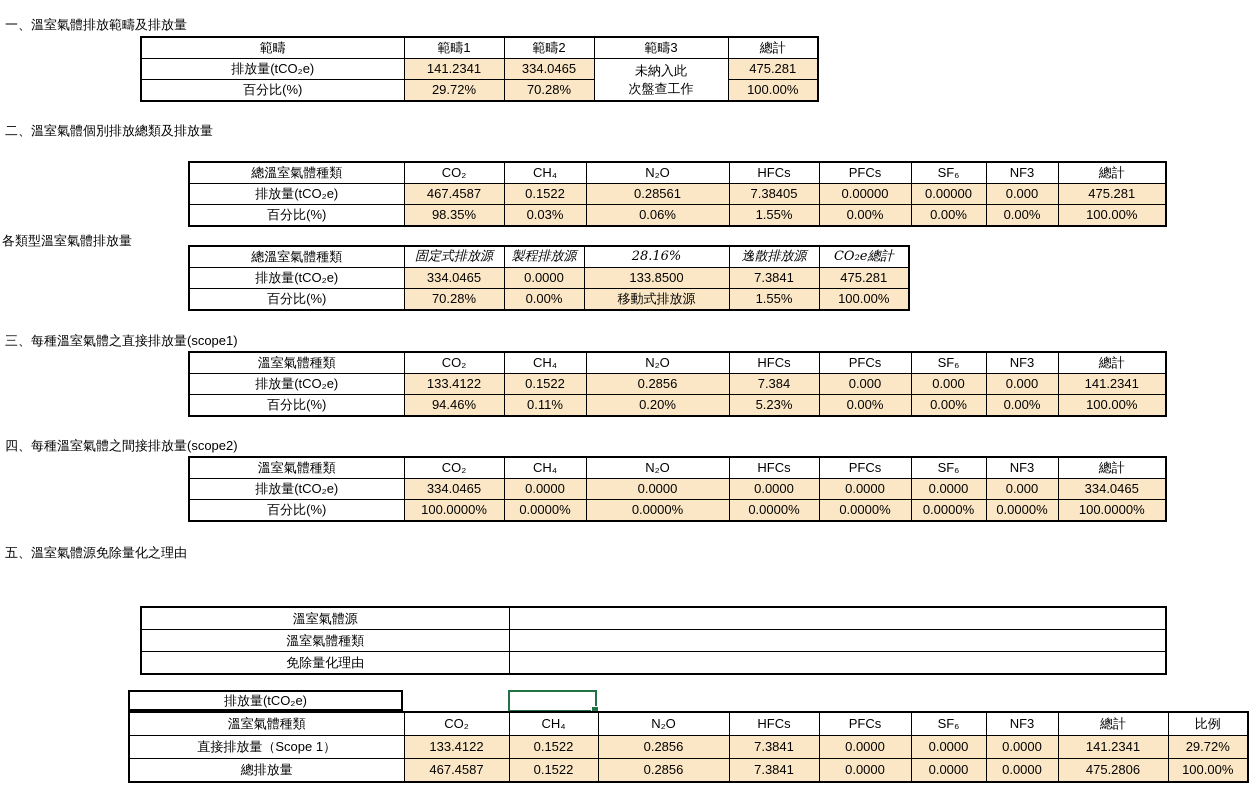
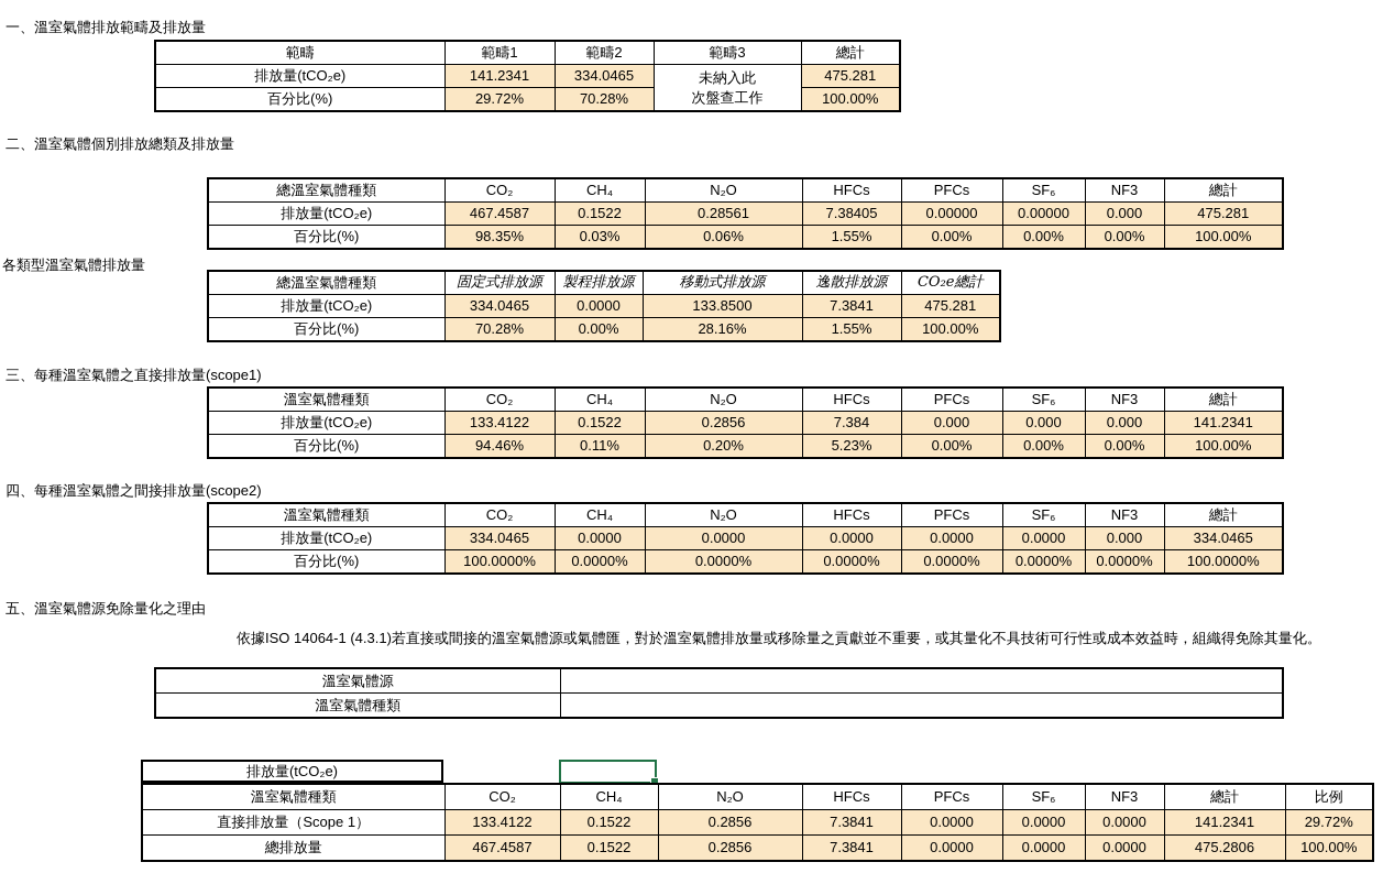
  一、溫室氣體排放範疇及排放量
  二、溫室氣體個別排放總類及排放量
  各類型溫室氣體排放量
  三、每種溫室氣體之直接排放量(scope1)
  四、每種溫室氣體之間接排放量(scope2)
  五、溫室氣體源免除量化之理由
+ 依據ISO 14064-1 (4.3.1)若直接或間接的溫室氣體源或氣體匯，對於溫室氣體排放量或移除量之貢獻並不重要，或其量化不具技術可行性或成本效益時，組織得免除其量化。
  範疇	範疇1	範疇2	範疇3	總計
  排放量(tCO₂e)	141.2341	334.0465	未納入此 次盤查工作	475.281
  百分比(%)	29.72%	70.28%	100.00%
  總溫室氣體種類	CO₂	CH₄	N₂O	HFCs	PFCs	SF₆	NF3	總計
  排放量(tCO₂e)	467.4587	0.1522	0.28561	7.38405	0.00000	0.00000	0.000	475.281
  百分比(%)	98.35%	0.03%	0.06%	1.55%	0.00%	0.00%	0.00%	100.00%
- 總溫室氣體種類	固定式排放源	製程排放源	28.16%	逸散排放源	CO₂e總計
+ 總溫室氣體種類	固定式排放源	製程排放源	移動式排放源	逸散排放源	CO₂e總計
  排放量(tCO₂e)	334.0465	0.0000	133.8500	7.3841	475.281
- 百分比(%)	70.28%	0.00%	移動式排放源	1.55%	100.00%
+ 百分比(%)	70.28%	0.00%	28.16%	1.55%	100.00%
  溫室氣體種類	CO₂	CH₄	N₂O	HFCs	PFCs	SF₆	NF3	總計
  排放量(tCO₂e)	133.4122	0.1522	0.2856	7.384	0.000	0.000	0.000	141.2341
  百分比(%)	94.46%	0.11%	0.20%	5.23%	0.00%	0.00%	0.00%	100.00%
  溫室氣體種類	CO₂	CH₄	N₂O	HFCs	PFCs	SF₆	NF3	總計
  排放量(tCO₂e)	334.0465	0.0000	0.0000	0.0000	0.0000	0.0000	0.000	334.0465
  百分比(%)	100.0000%	0.0000%	0.0000%	0.0000%	0.0000%	0.0000%	0.0000%	100.0000%
  溫室氣體源
  溫室氣體種類
- 免除量化理由
  排放量(tCO₂e)
  溫室氣體種類	CO₂	CH₄	N₂O	HFCs	PFCs	SF₆	NF3	總計	比例
  直接排放量（Scope 1）	133.4122	0.1522	0.2856	7.3841	0.0000	0.0000	0.0000	141.2341	29.72%
  總排放量	467.4587	0.1522	0.2856	7.3841	0.0000	0.0000	0.0000	475.2806	100.00%
